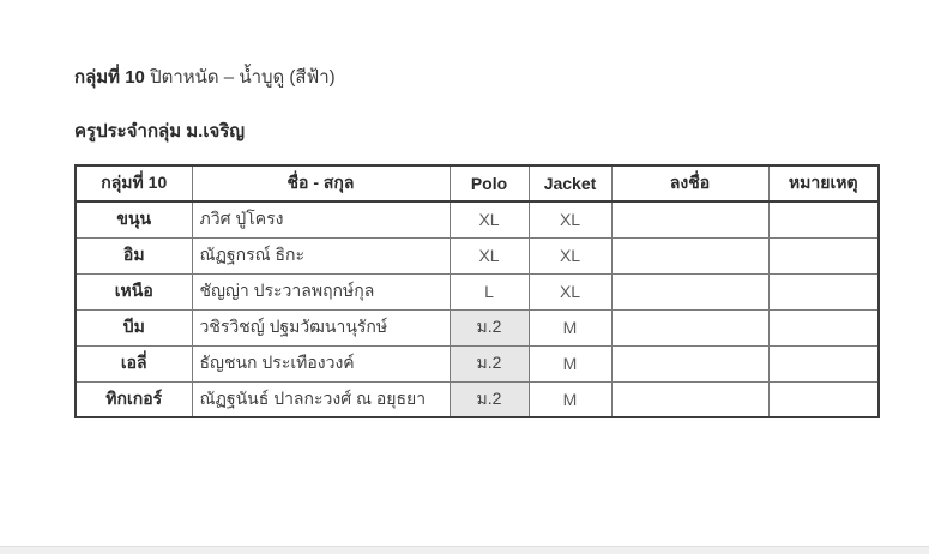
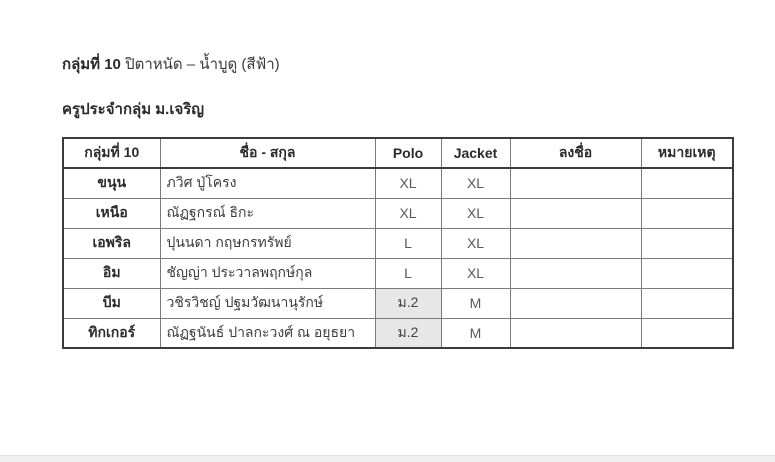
  กลุ่มที่ 10 ปิตาหนัด – น้ำบูดู (สีฟ้า)
  ครูประจำกลุ่ม ม.เจริญ
  กลุ่มที่ 10	ชื่อ - สกุล	Polo	Jacket	ลงชื่อ	หมายเหตุ
  ขนุน	ภวิศ ปู่โครง	XL	XL
- อิม	ณัฏฐกรณ์ ธิกะ	XL	XL
+ เหนือ	ณัฏฐกรณ์ ธิกะ	XL	XL
+ เอพริล	ปุนนดา กฤษกรทรัพย์	L	XL
- เหนือ	ชัญญ่า ประวาลพฤกษ์กุล	L	XL
+ อิม	ชัญญ่า ประวาลพฤกษ์กุล	L	XL
  บีม	วชิรวิชญ์ ปฐมวัฒนานุรักษ์	ม.2	M
- เอลี่	ธัญชนก ประเทืองวงค์	ม.2	M
  ทิกเกอร์	ณัฏฐนันธ์ ปาลกะวงศ์ ณ อยุธยา	ม.2	M
